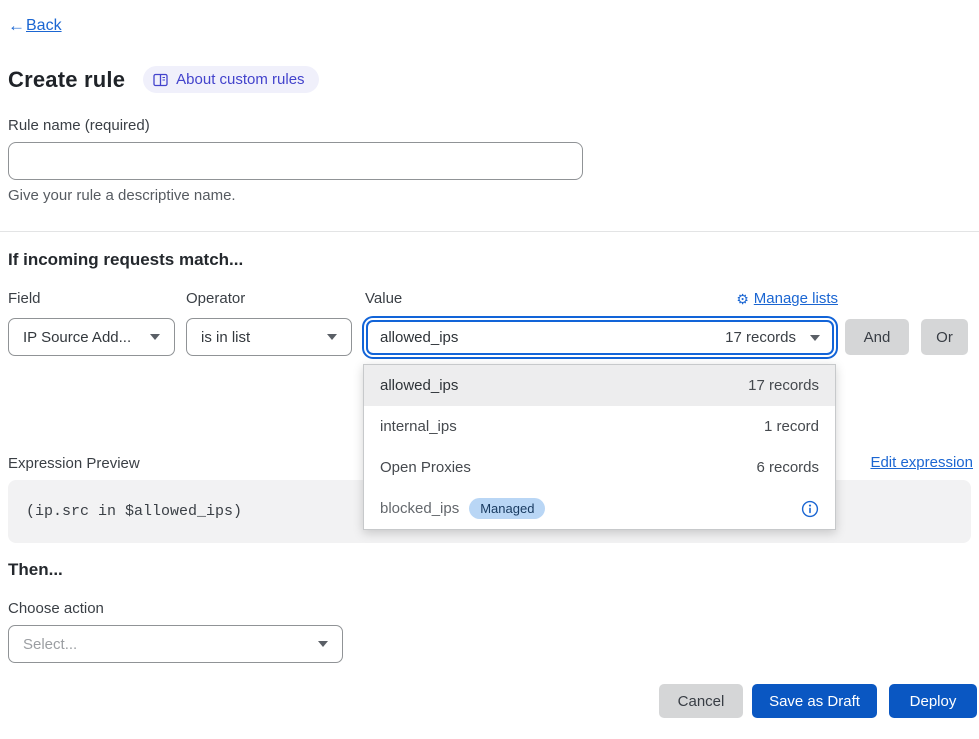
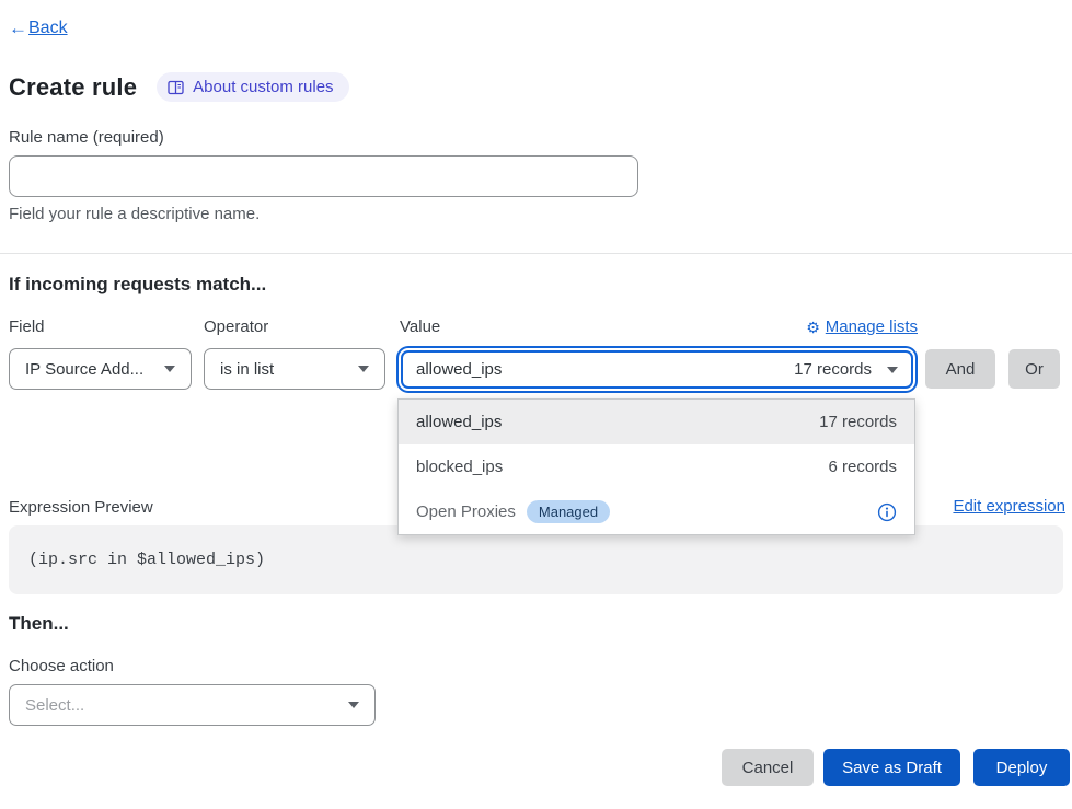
  ←
  Back
  Create rule
  About custom rules
  Rule name (required)
- Give your rule a descriptive name.
+ Field your rule a descriptive name.
  If incoming requests match...
  Field
  Operator
  Value
  ⚙
  Manage lists
  IP Source Add...
  is in list
  allowed_ips
  17 records
  And
  Or
  allowed_ips
  17 records
- internal_ips
- 1 record
- Open Proxies
+ blocked_ips
  6 records
- blocked_ips
+ Open Proxies
  Managed
  Expression Preview
  Edit expression
  (ip.src in $allowed_ips)
  Then...
  Choose action
  Select...
  Cancel
  Save as Draft
  Deploy
